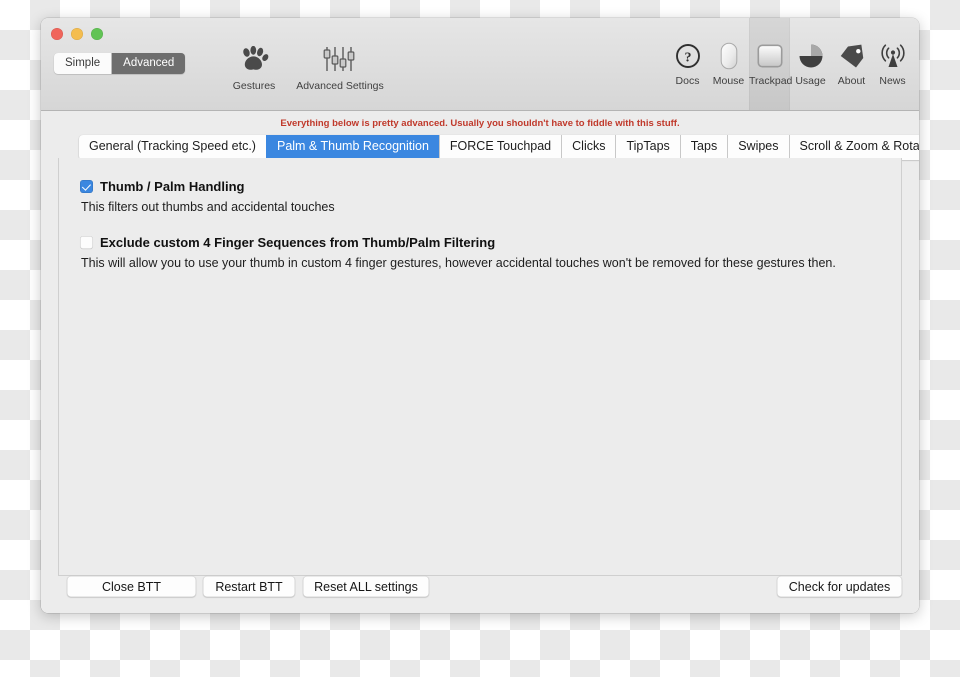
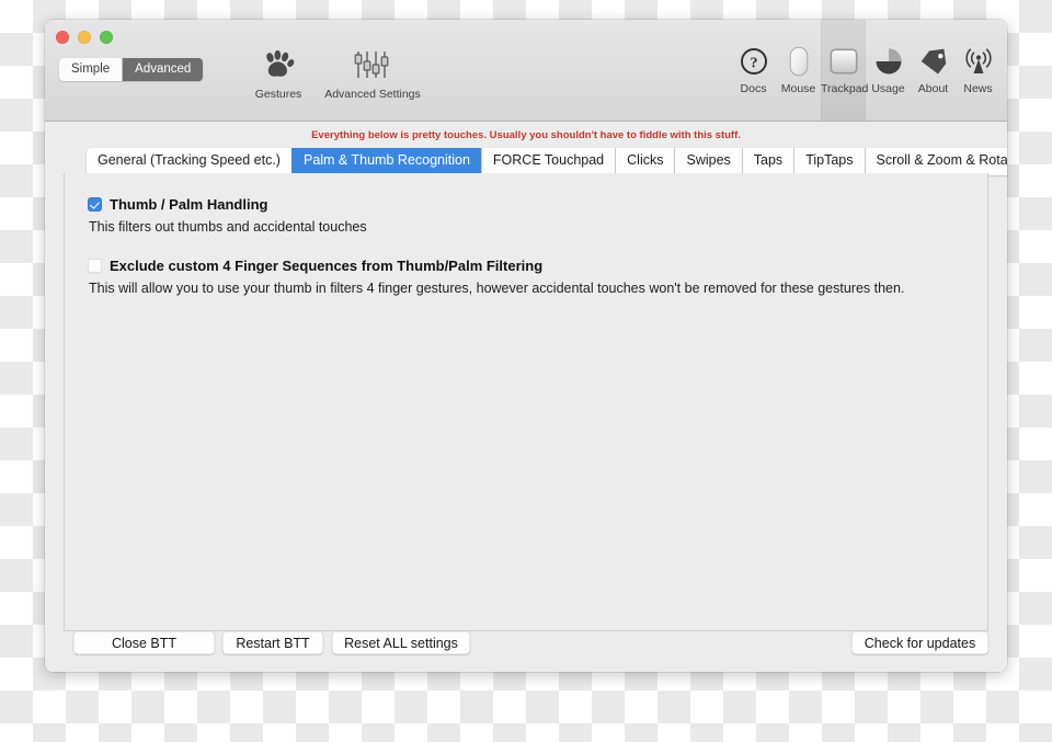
  Simple
  Advanced
  Gestures
  Advanced Settings
  ?
  Docs
  Mouse
  Trackpad
  Usage
  About
  News
- Everything below is pretty advanced. Usually you shouldn't have to fiddle with this stuff.
+ Everything below is pretty touches. Usually you shouldn't have to fiddle with this stuff.
  General (Tracking Speed etc.)
  Palm & Thumb Recognition
  FORCE Touchpad
  Clicks
- TipTaps
+ Swipes
  Taps
- Swipes
+ TipTaps
  Scroll & Zoom & Rota
  Thumb / Palm Handling
  This filters out thumbs and accidental touches
  Exclude custom 4 Finger Sequences from Thumb/Palm Filtering
- This will allow you to use your thumb in custom 4 finger gestures, however accidental touches won't be removed for these gestures then.
+ This will allow you to use your thumb in filters 4 finger gestures, however accidental touches won't be removed for these gestures then.
  Close BTT
  Restart BTT
  Reset ALL settings
  Check for updates
